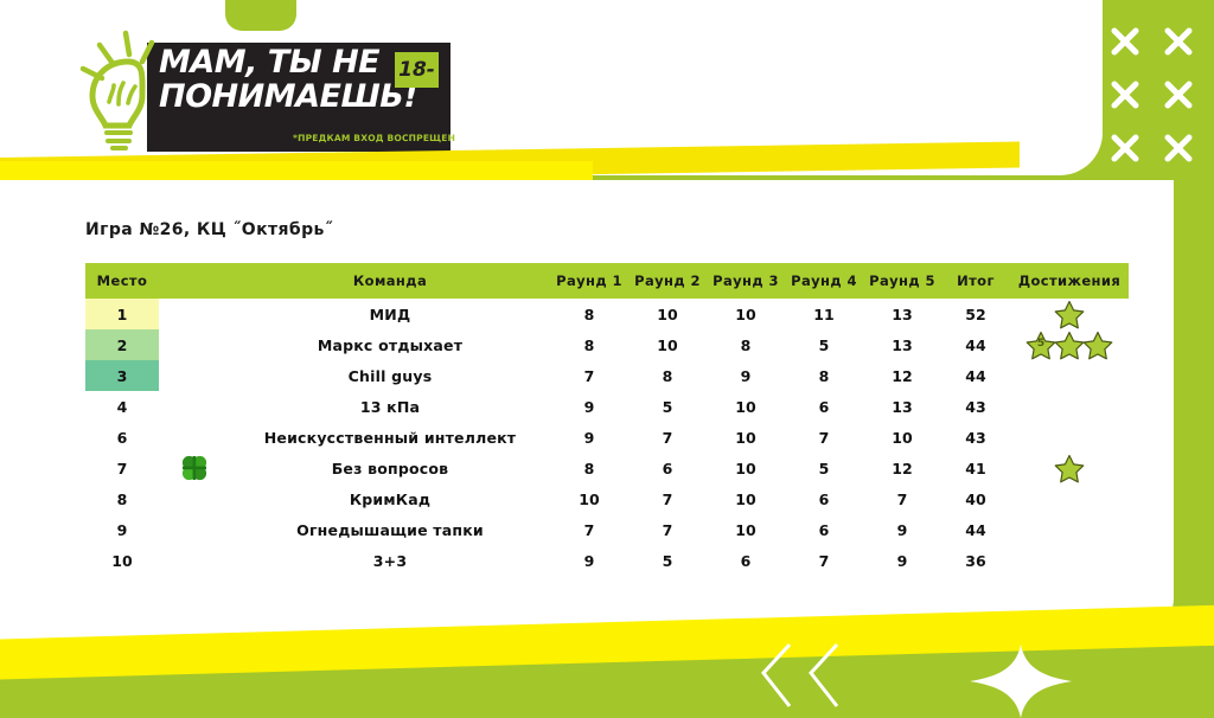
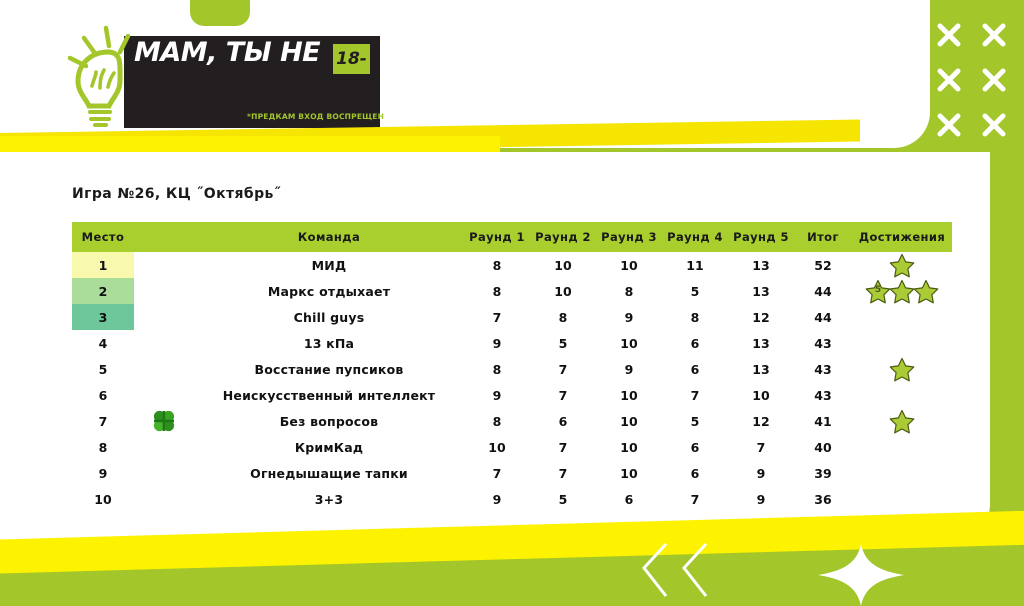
  МАМ, ТЫ НЕ
- ПОНИМАЕШЬ!
  18-
  *ПРЕДКАМ ВХОД ВОСПРЕЩЕН
  Игра №26, КЦ ˝Октябрь˝
  Место		Команда	Раунд 1	Раунд 2	Раунд 3	Раунд 4	Раунд 5	Итог	Достижения
  1		МИД	8	10	10	11	13	52
  2		Маркс отдыхает	8	10	8	5	13	44	5
  3		Chill guys	7	8	9	8	12	44
  4		13 кПа	9	5	10	6	13	43
+ 5		Восстание пупсиков	8	7	9	6	13	43
  6		Неискусственный интеллект	9	7	10	7	10	43
  7		Без вопросов	8	6	10	5	12	41
  8		КримКад	10	7	10	6	7	40
- 9		Огнедышащие тапки	7	7	10	6	9	44
+ 9		Огнедышащие тапки	7	7	10	6	9	39
  10		3+3	9	5	6	7	9	36
